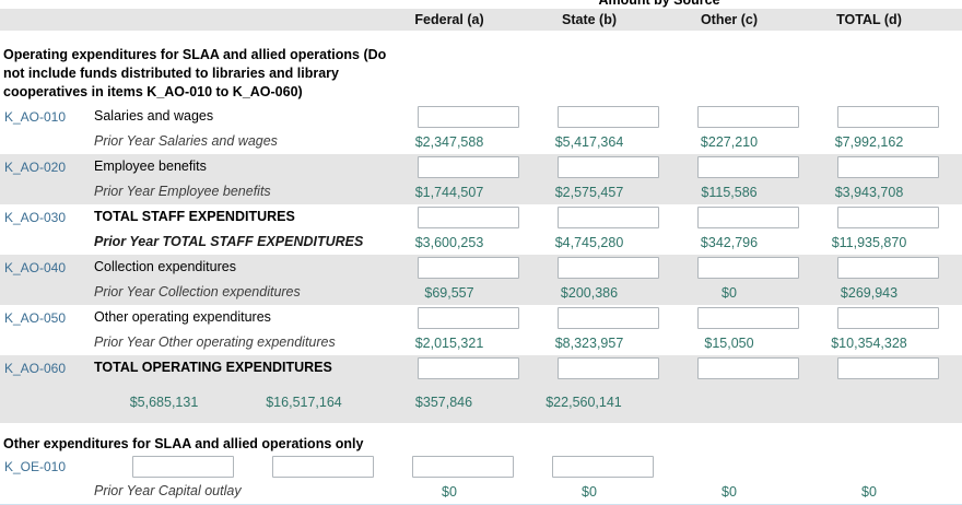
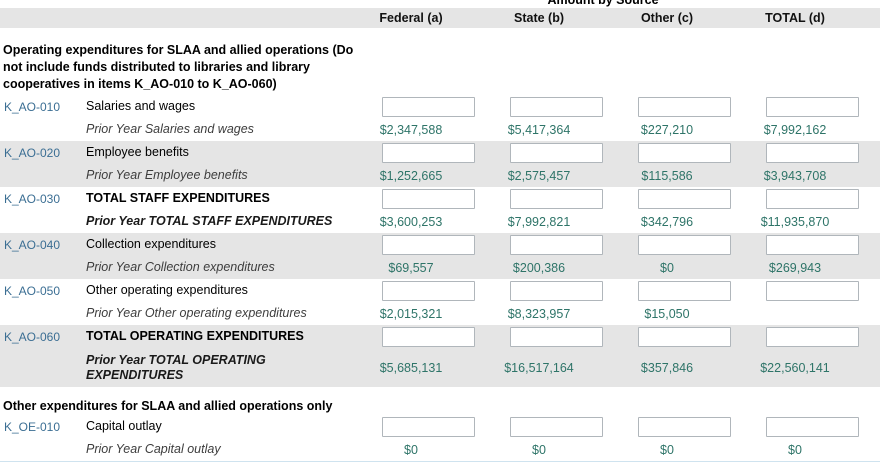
  Amount by Source
  Federal (a)
  State (b)
  Other (c)
  TOTAL (d)
  Operating expenditures for SLAA and allied operations (Do not include funds distributed to libraries and library cooperatives in items K_AO-010 to K_AO-060)
  K_AO-010
  Salaries and wages
  Prior Year Salaries and wages
  $2,347,588
  $5,417,364
  $227,210
  $7,992,162
  K_AO-020
  Employee benefits
  Prior Year Employee benefits
- $1,744,507
+ $1,252,665
  $2,575,457
  $115,586
  $3,943,708
  K_AO-030
  TOTAL STAFF EXPENDITURES
  Prior Year TOTAL STAFF EXPENDITURES
  $3,600,253
- $4,745,280
+ $7,992,821
  $342,796
  $11,935,870
  K_AO-040
  Collection expenditures
  Prior Year Collection expenditures
  $69,557
  $200,386
  $0
  $269,943
  K_AO-050
  Other operating expenditures
  Prior Year Other operating expenditures
  $2,015,321
  $8,323,957
  $15,050
- $10,354,328
  K_AO-060
  TOTAL OPERATING EXPENDITURES
+ Prior Year TOTAL OPERATING EXPENDITURES
  $5,685,131
  $16,517,164
  $357,846
  $22,560,141
  Other expenditures for SLAA and allied operations only
  K_OE-010
+ Capital outlay
  Prior Year Capital outlay
  $0
  $0
  $0
  $0
